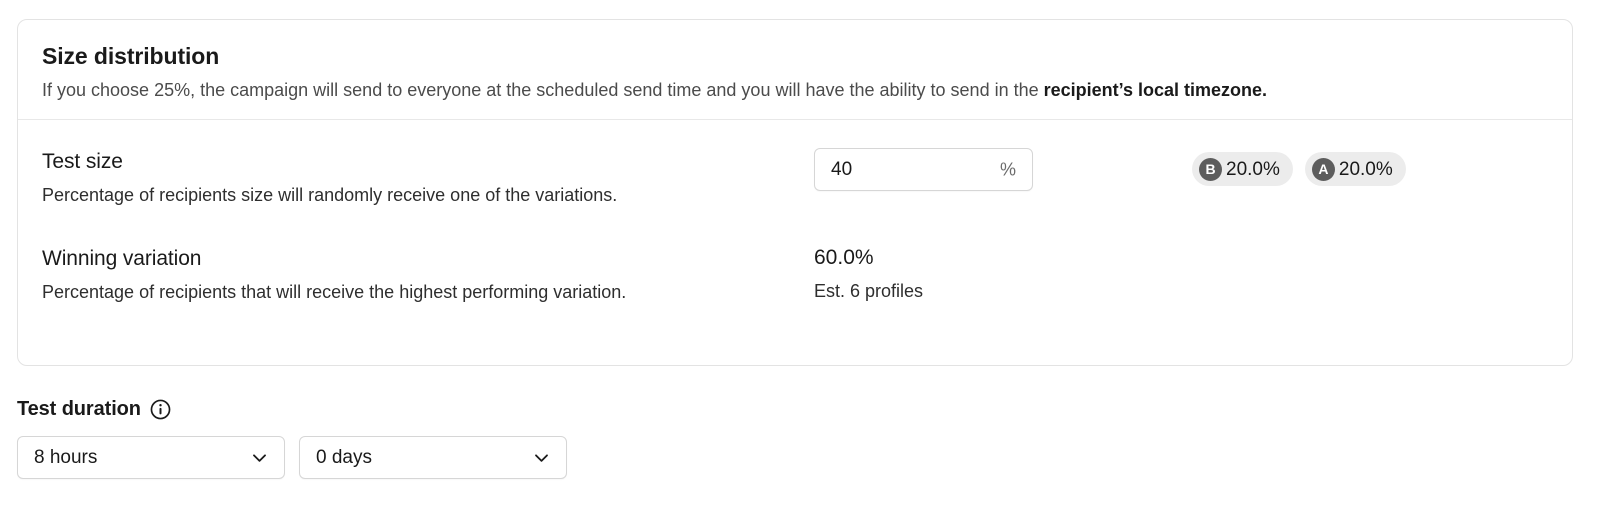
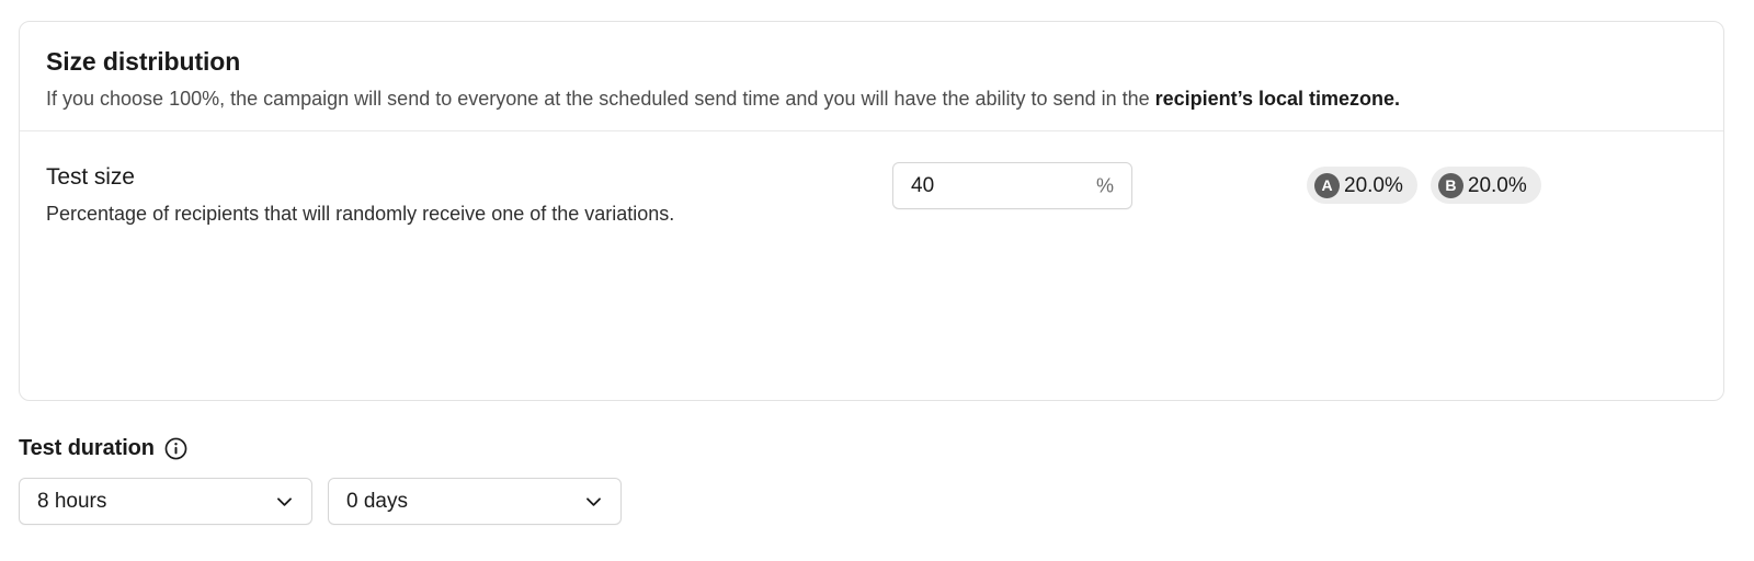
  Size distribution
- If you choose 25%, the campaign will send to everyone at the scheduled send time and you will have the ability to send in the recipient’s local timezone.
+ If you choose 100%, the campaign will send to everyone at the scheduled send time and you will have the ability to send in the recipient’s local timezone.
  Test size
- Percentage of recipients size will randomly receive one of the variations.
+ Percentage of recipients that will randomly receive one of the variations.
  40
  %
- B
+ A
  20.0%
- A
+ B
  20.0%
- Winning variation
- Percentage of recipients that will receive the highest performing variation.
- 60.0%
- Est. 6 profiles
  Test duration
  8 hours
  0 days
